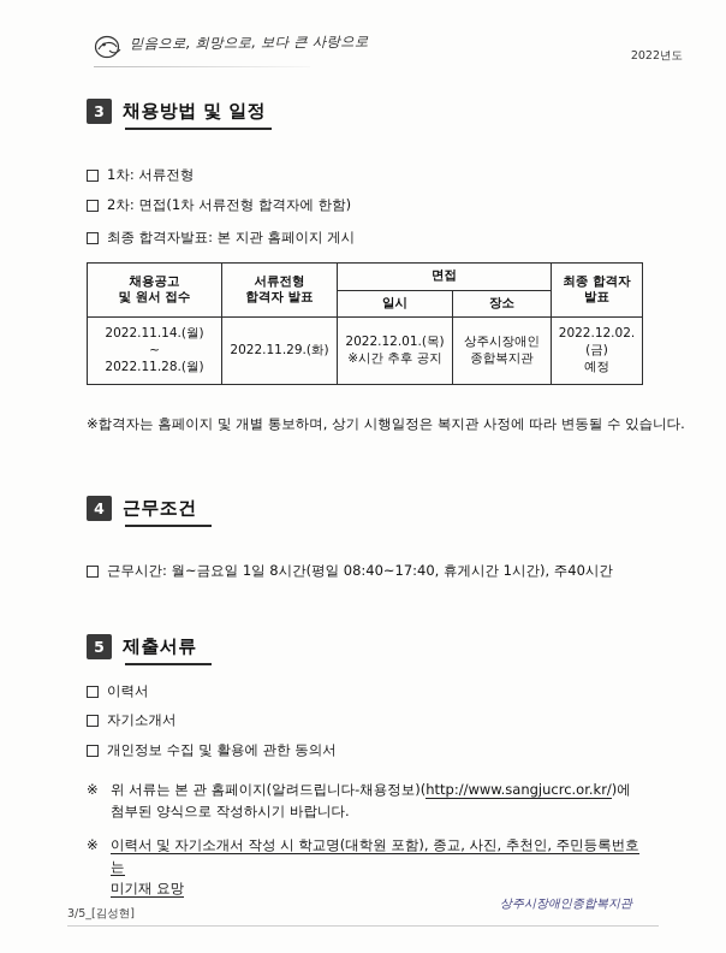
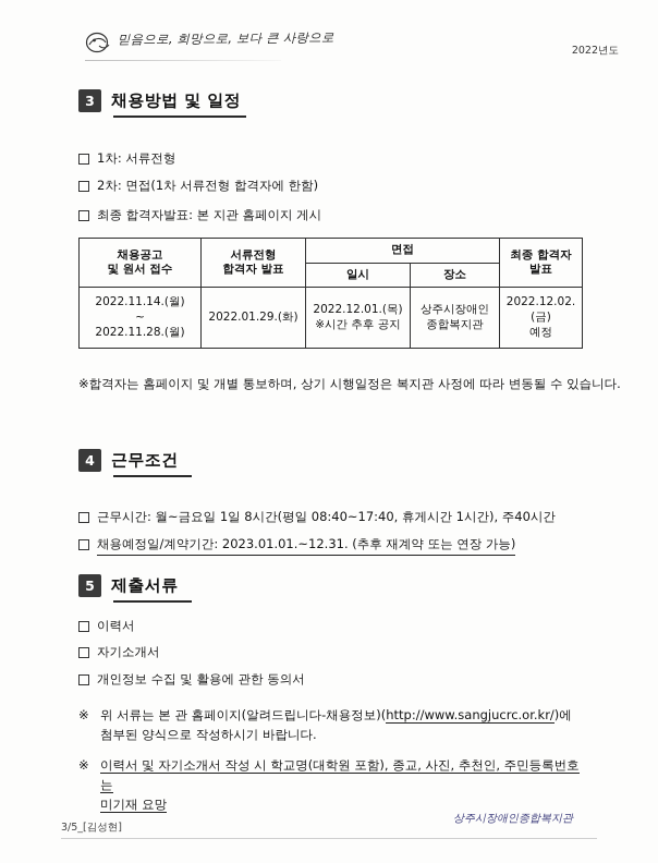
  믿음으로, 희망으로, 보다 큰 사랑으로
  2022년도
  3
  채용방법 및 일정
  1차: 서류전형
  2차: 면접(1차 서류전형 합격자에 한함)
  최종 합격자발표: 본 지관 홈페이지 게시
  채용공고 및 원서 접수	서류전형 합격자 발표	면접	최종 합격자 발표
  일시	장소
- 2022.11.14.(월) ~ 2022.11.28.(월)	2022.11.29.(화)	2022.12.01.(목) ※시간 추후 공지	상주시장애인 종합복지관	2022.12.02.(금) 예정
+ 2022.11.14.(월) ~ 2022.11.28.(월)	2022.01.29.(화)	2022.12.01.(목) ※시간 추후 공지	상주시장애인 종합복지관	2022.12.02.(금) 예정
  ※합격자는 홈페이지 및 개별 통보하며, 상기 시행일정은 복지관 사정에 따라 변동될 수 있습니다.
  4
  근무조건
  근무시간: 월~금요일 1일 8시간(평일 08:40~17:40, 휴게시간 1시간), 주40시간
+ 채용예정일/계약기간: 2023.01.01.~12.31. (추후 재계약 또는 연장 가능)
  5
  제출서류
  이력서
  자기소개서
  개인정보 수집 및 활용에 관한 동의서
  ※
  위 서류는 본 관 홈페이지(알려드립니다-채용정보)(http://www.sangjucrc.or.kr/)에
  첨부된 양식으로 작성하시기 바랍니다.
  ※
  이력서 및 자기소개서 작성 시 학교명(대학원 포함), 종교, 사진, 추천인, 주민등록번호는
  미기재 요망
  3/5_[김성현]
  상주시장애인종합복지관
